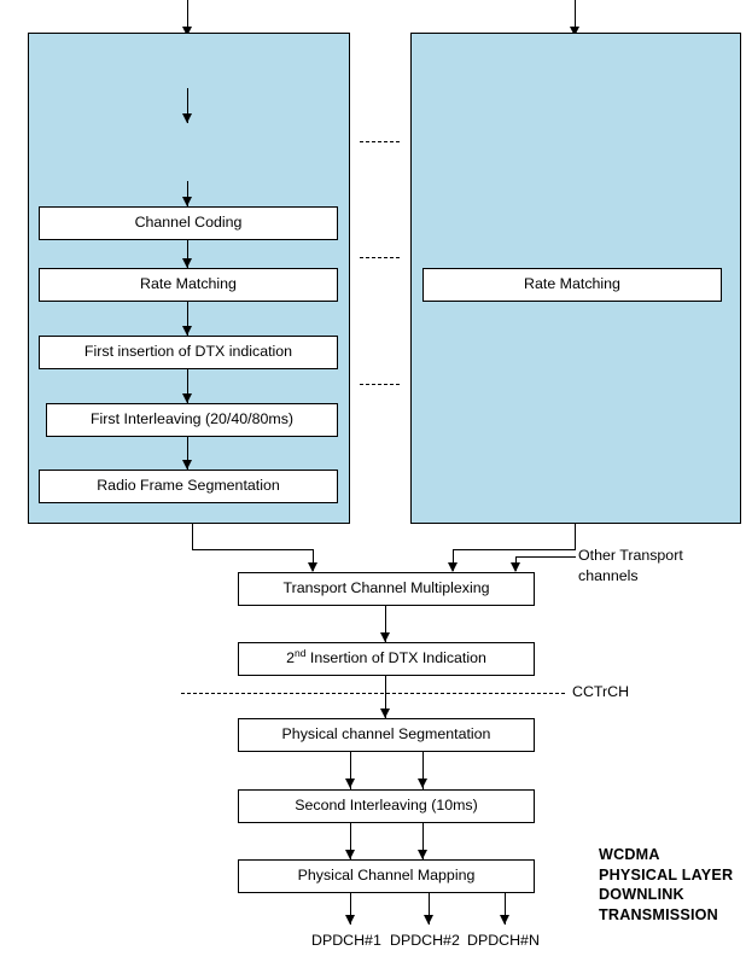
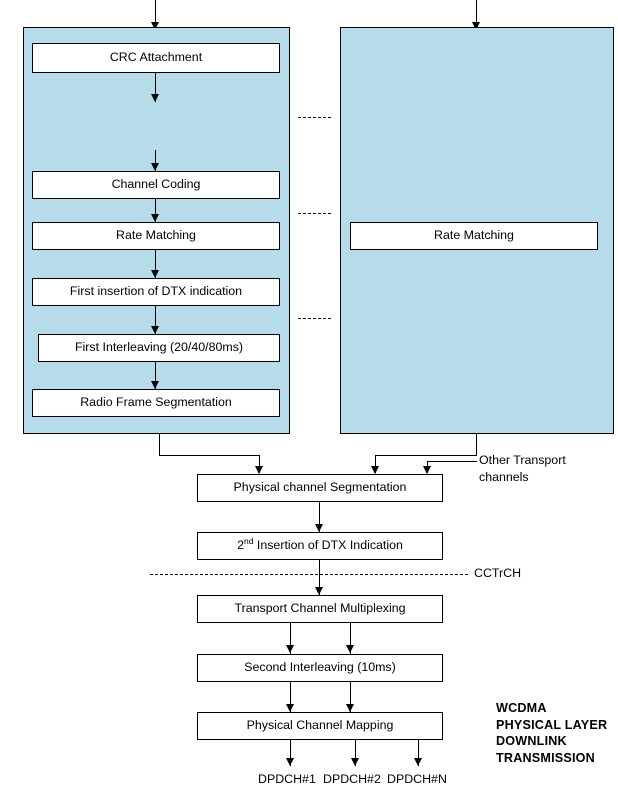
+ CRC Attachment
  Channel Coding
  Rate Matching
  First insertion of DTX indication
  First Interleaving (20/40/80ms)
  Radio Frame Segmentation
  Rate Matching
  Other Transport
  channels
- Transport Channel Multiplexing
+ Physical channel Segmentation
  2nd Insertion of DTX Indication
- Physical channel Segmentation
+ Transport Channel Multiplexing
  Second Interleaving (10ms)
  Physical Channel Mapping
  CCTrCH
  DPDCH#1
  DPDCH#2
  DPDCH#N
  WCDMA
  PHYSICAL LAYER
  DOWNLINK
  TRANSMISSION
